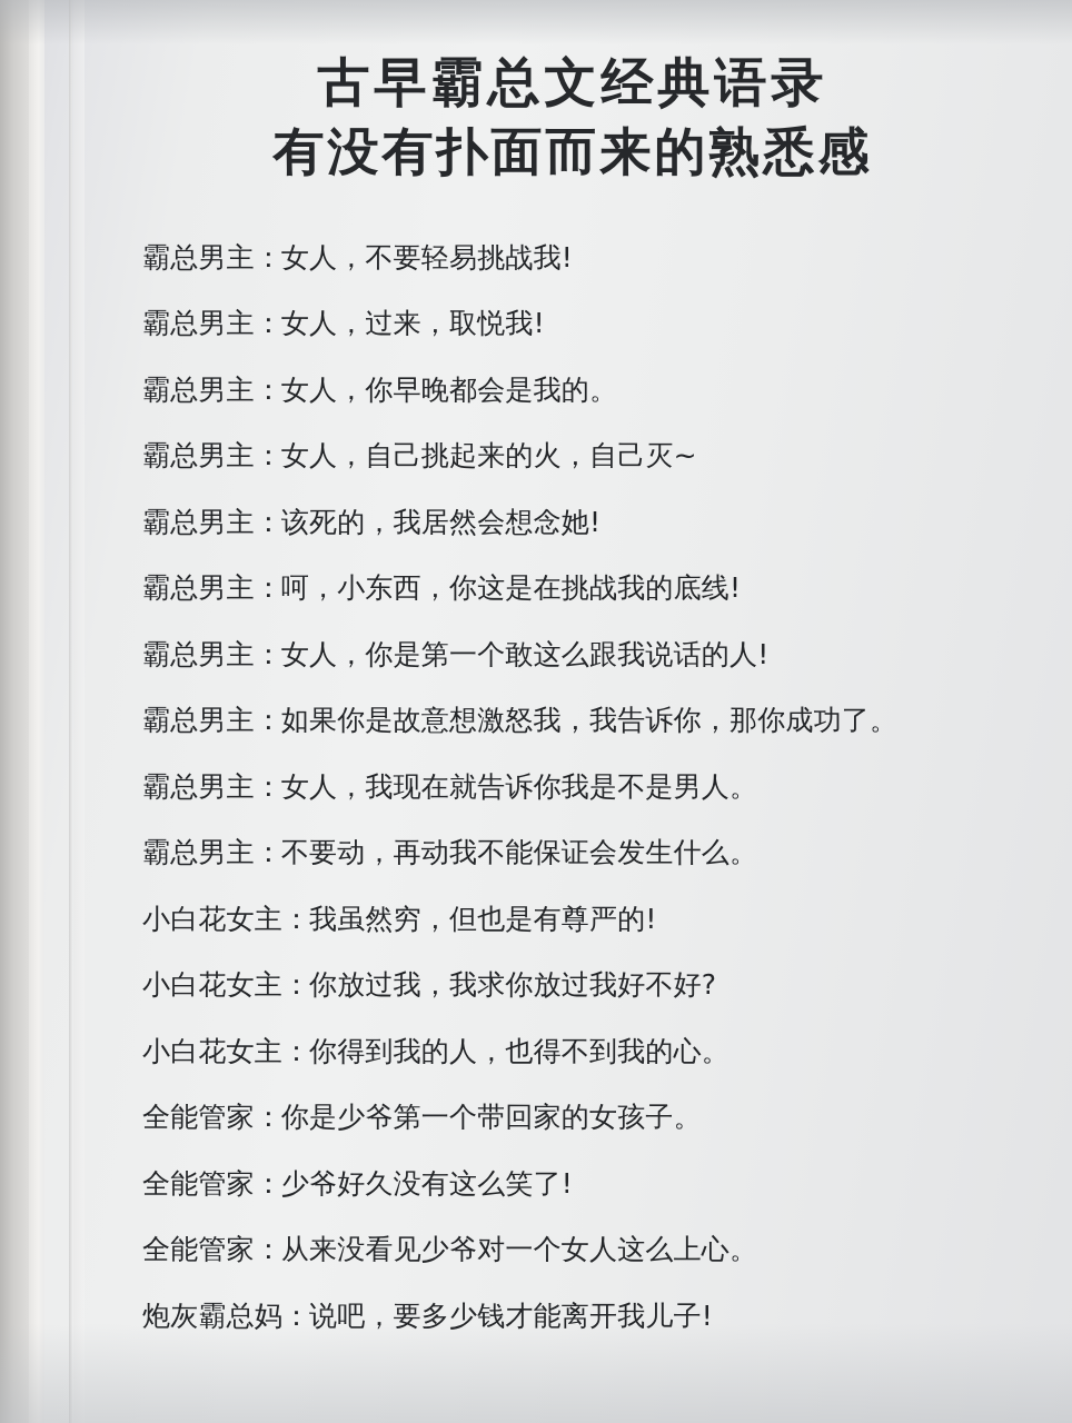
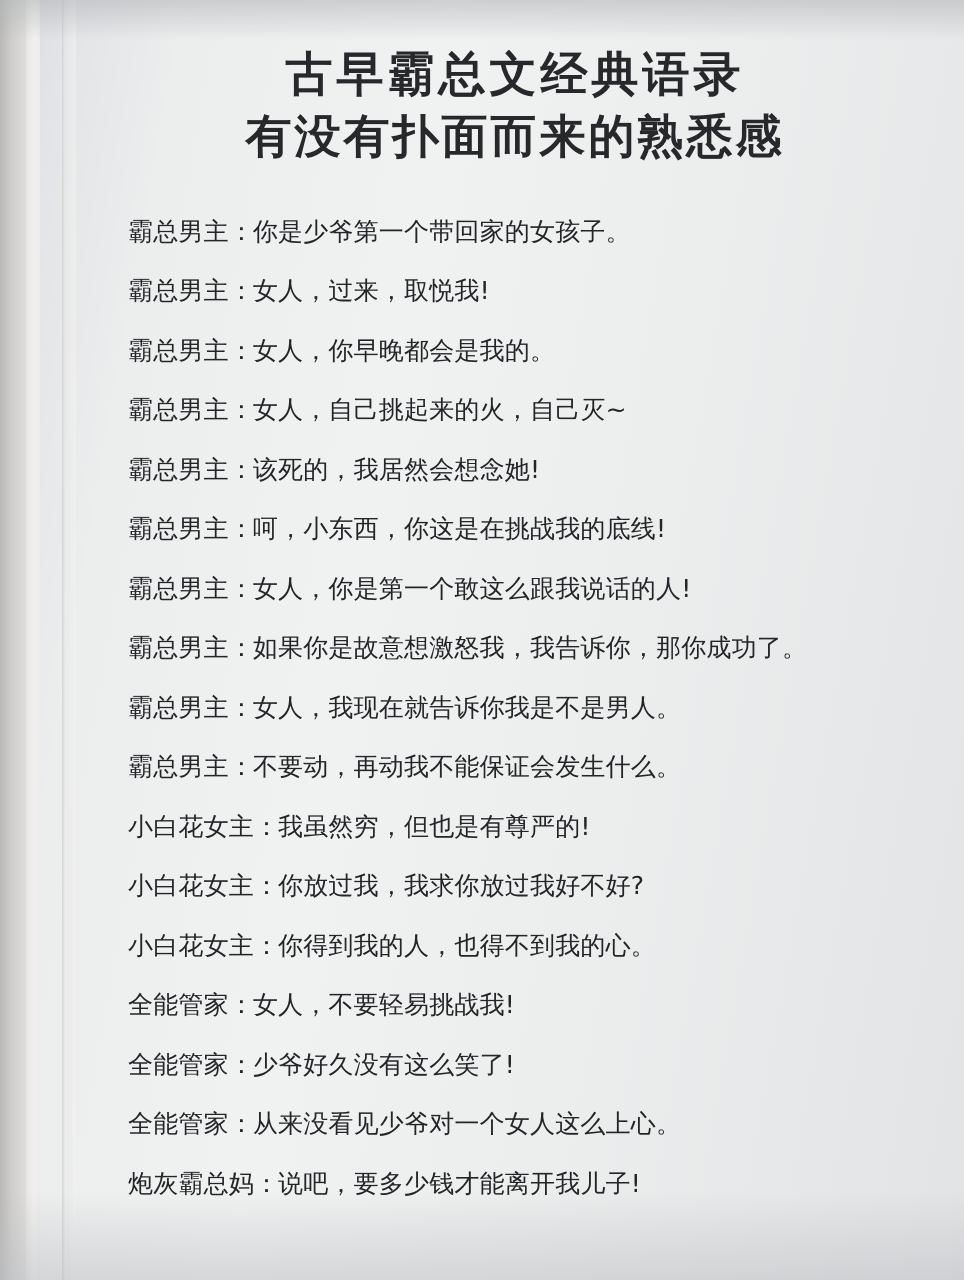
  古早霸总文经典语录
  有没有扑面而来的熟悉感
- 霸总男主：女人，不要轻易挑战我!
+ 霸总男主：你是少爷第一个带回家的女孩子。
  霸总男主：女人，过来，取悦我!
  霸总男主：女人，你早晚都会是我的。
  霸总男主：女人，自己挑起来的火，自己灭~
  霸总男主：该死的，我居然会想念她!
  霸总男主：呵，小东西，你这是在挑战我的底线!
  霸总男主：女人，你是第一个敢这么跟我说话的人!
  霸总男主：如果你是故意想激怒我，我告诉你，那你成功了。
  霸总男主：女人，我现在就告诉你我是不是男人。
  霸总男主：不要动，再动我不能保证会发生什么。
  小白花女主：我虽然穷，但也是有尊严的!
  小白花女主：你放过我，我求你放过我好不好?
  小白花女主：你得到我的人，也得不到我的心。
- 全能管家：你是少爷第一个带回家的女孩子。
+ 全能管家：女人，不要轻易挑战我!
  全能管家：少爷好久没有这么笑了!
  全能管家：从来没看见少爷对一个女人这么上心。
  炮灰霸总妈：说吧，要多少钱才能离开我儿子!
